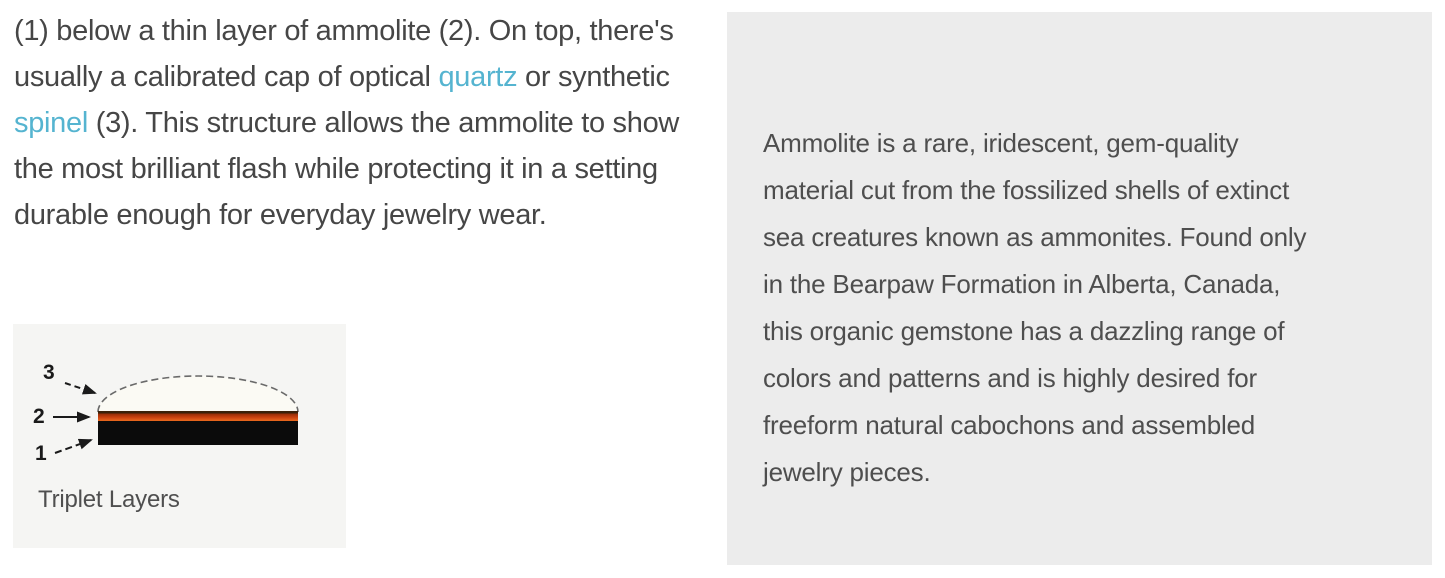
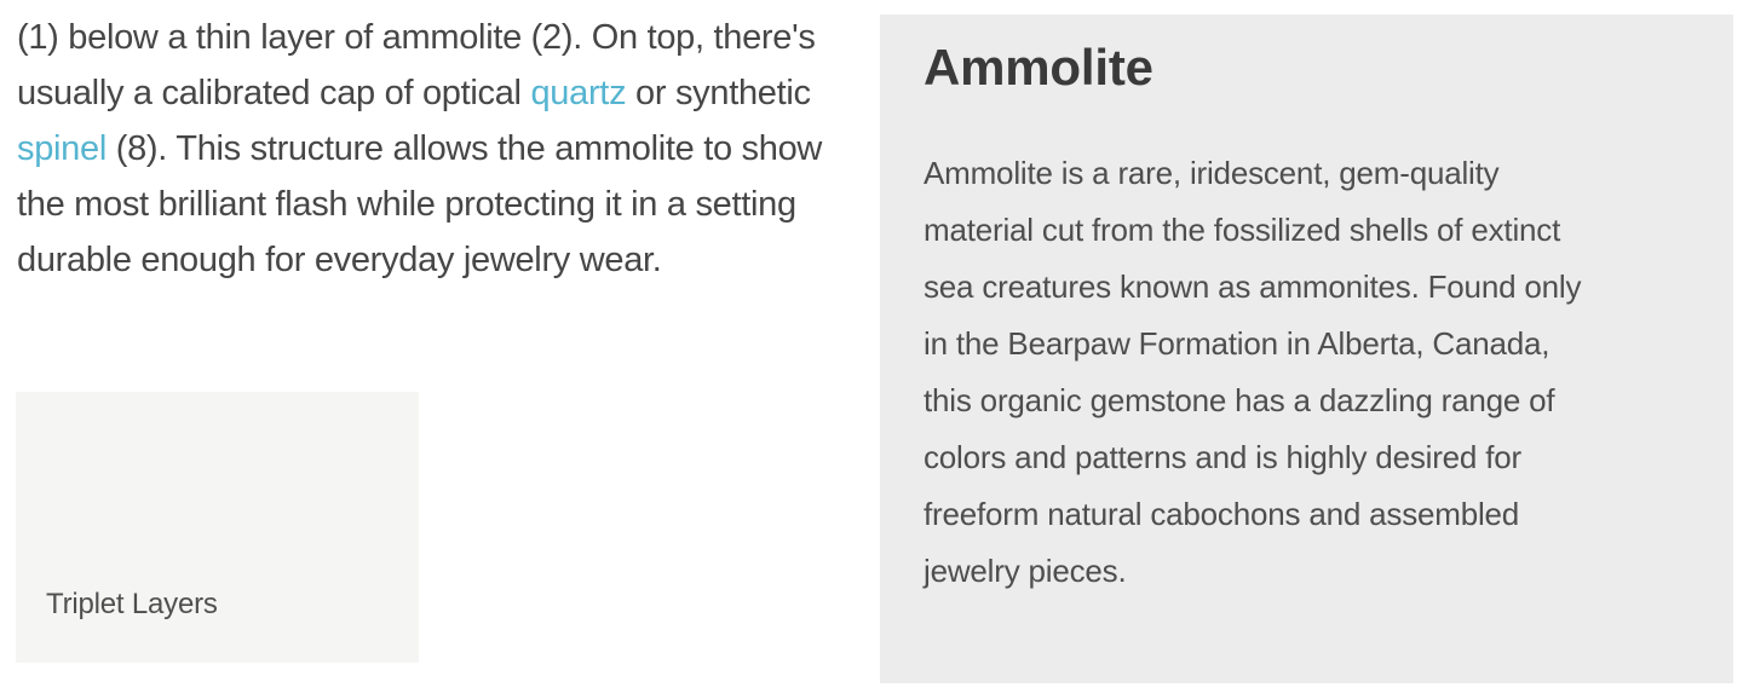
- (1) below a thin layer of ammolite (2). On top, there's usually a calibrated cap of optical quartz or synthetic spinel (3). This structure allows the ammolite to show the most brilliant flash while protecting it in a setting durable enough for everyday jewelry wear.
+ (1) below a thin layer of ammolite (2). On top, there's usually a calibrated cap of optical quartz or synthetic spinel (8). This structure allows the ammolite to show the most brilliant flash while protecting it in a setting durable enough for everyday jewelry wear.
- 3
- 2
- 1
  Triplet Layers
+ Ammolite
  Ammolite is a rare, iridescent, gem-quality
  material cut from the fossilized shells of extinct
  sea creatures known as ammonites. Found only
  in the Bearpaw Formation in Alberta, Canada,
  this organic gemstone has a dazzling range of
  colors and patterns and is highly desired for
  freeform natural cabochons and assembled
  jewelry pieces.
